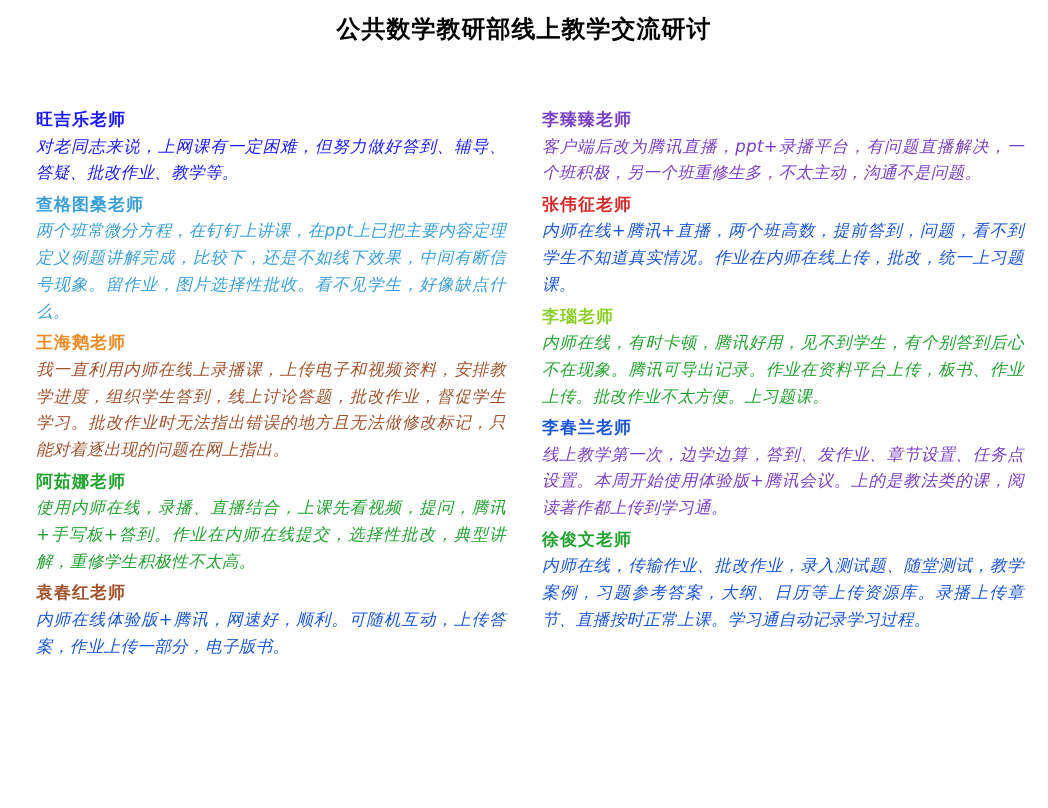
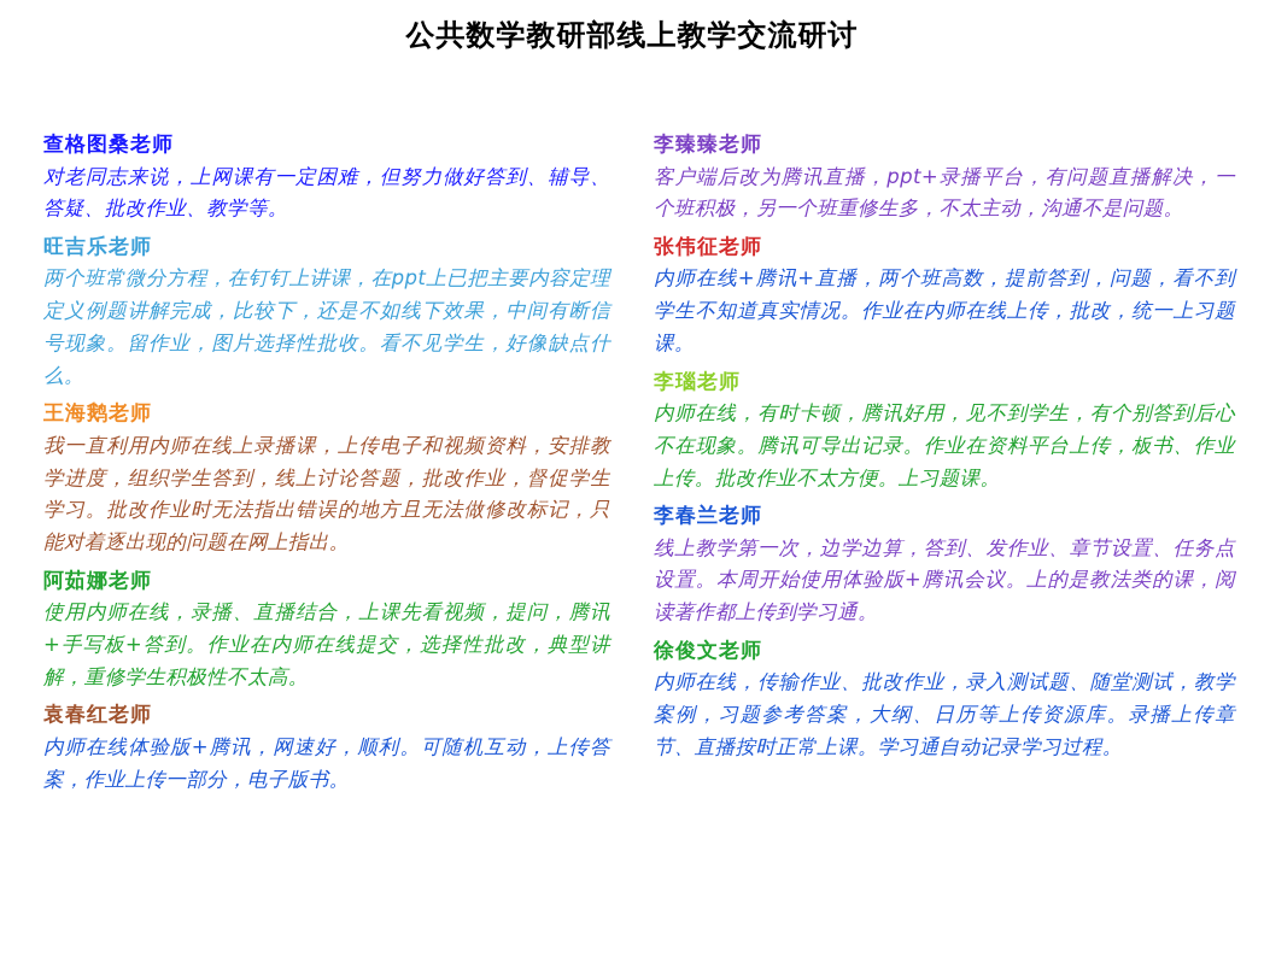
  公共数学教研部线上教学交流研讨
- 旺吉乐老师
+ 查格图桑老师
  对老同志来说，上网课有一定困难，但努力做好答到、辅导、答疑、批改作业、教学等。
- 查格图桑老师
+ 旺吉乐老师
  两个班常微分方程，在钉钉上讲课，在ppt上已把主要内容定理定义例题讲解完成，比较下，还是不如线下效果，中间有断信号现象。留作业，图片选择性批收。看不见学生，好像缺点什么。
  王海鹅老师
  我一直利用内师在线上录播课，上传电子和视频资料，安排教学进度，组织学生答到，线上讨论答题，批改作业，督促学生学习。批改作业时无法指出错误的地方且无法做修改标记，只能对着逐出现的问题在网上指出。
  阿茹娜老师
  使用内师在线，录播、直播结合，上课先看视频，提问，腾讯+手写板+答到。作业在内师在线提交，选择性批改，典型讲解，重修学生积极性不太高。
  袁春红老师
  内师在线体验版+腾讯，网速好，顺利。可随机互动，上传答案，作业上传一部分，电子版书。
  李臻臻老师
  客户端后改为腾讯直播，ppt+录播平台，有问题直播解决，一个班积极，另一个班重修生多，不太主动，沟通不是问题。
  张伟征老师
  内师在线+腾讯+直播，两个班高数，提前答到，问题，看不到学生不知道真实情况。作业在内师在线上传，批改，统一上习题课。
  李瑙老师
  内师在线，有时卡顿，腾讯好用，见不到学生，有个别答到后心不在现象。腾讯可导出记录。作业在资料平台上传，板书、作业上传。批改作业不太方便。上习题课。
  李春兰老师
  线上教学第一次，边学边算，答到、发作业、章节设置、任务点设置。本周开始使用体验版+腾讯会议。上的是教法类的课，阅读著作都上传到学习通。
  徐俊文老师
  内师在线，传输作业、批改作业，录入测试题、随堂测试，教学案例，习题参考答案，大纲、日历等上传资源库。录播上传章节、直播按时正常上课。学习通自动记录学习过程。
